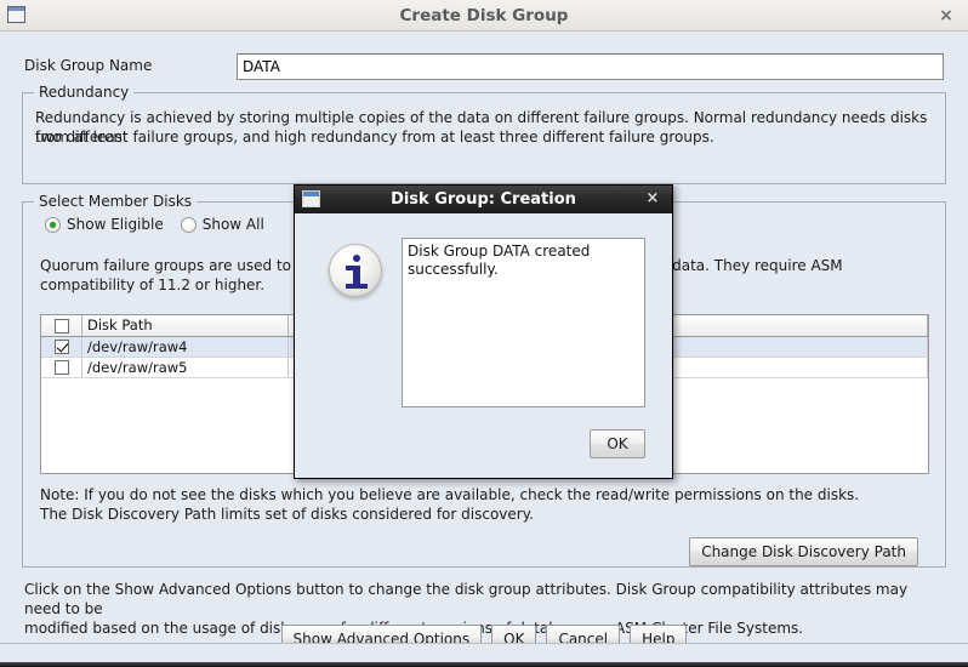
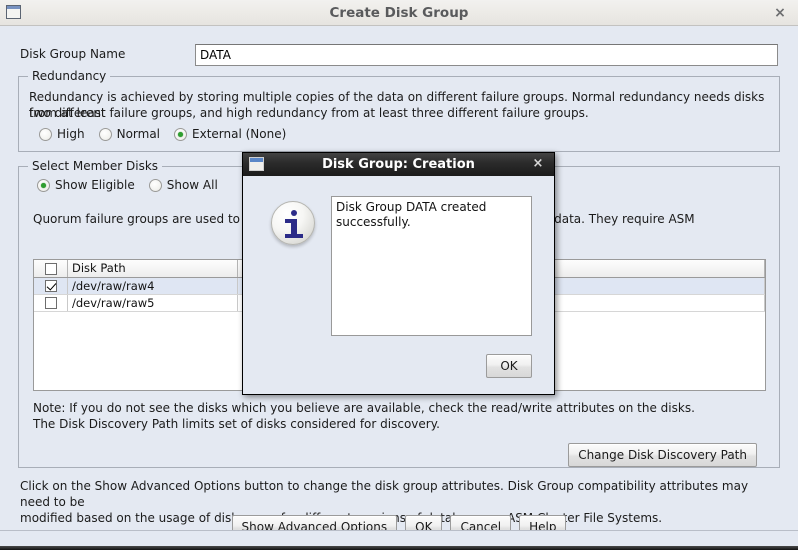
  Create Disk Group
  ×
  Disk Group Name
  DATA
  Redundancy
  Redundancy is achieved by storing multiple copies of the data on different failure groups. Normal redundancy needs disks from at least
  two different failure groups, and high redundancy from at least three different failure groups.
+ High
+ Normal
+ External (None)
  Select Member Disks
  Show Eligible
  Show All
- compatibility of 11.2 or higher.
  Disk Path
  /dev/raw/raw4
  /dev/raw/raw5
- Note: If you do not see the disks which you believe are available, check the read/write permissions on the disks.
+ Note: If you do not see the disks which you believe are available, check the read/write attributes on the disks.
  The Disk Discovery Path limits set of disks considered for discovery.
  Change Disk Discovery Path
  Click on the Show Advanced Options button to change the disk group attributes. Disk Group compatibility attributes may need to be
  Show Advanced Options
  OK
  Cancel
  Help
  Disk Group: Creation
  ×
  Disk Group DATA created successfully.
  OK
